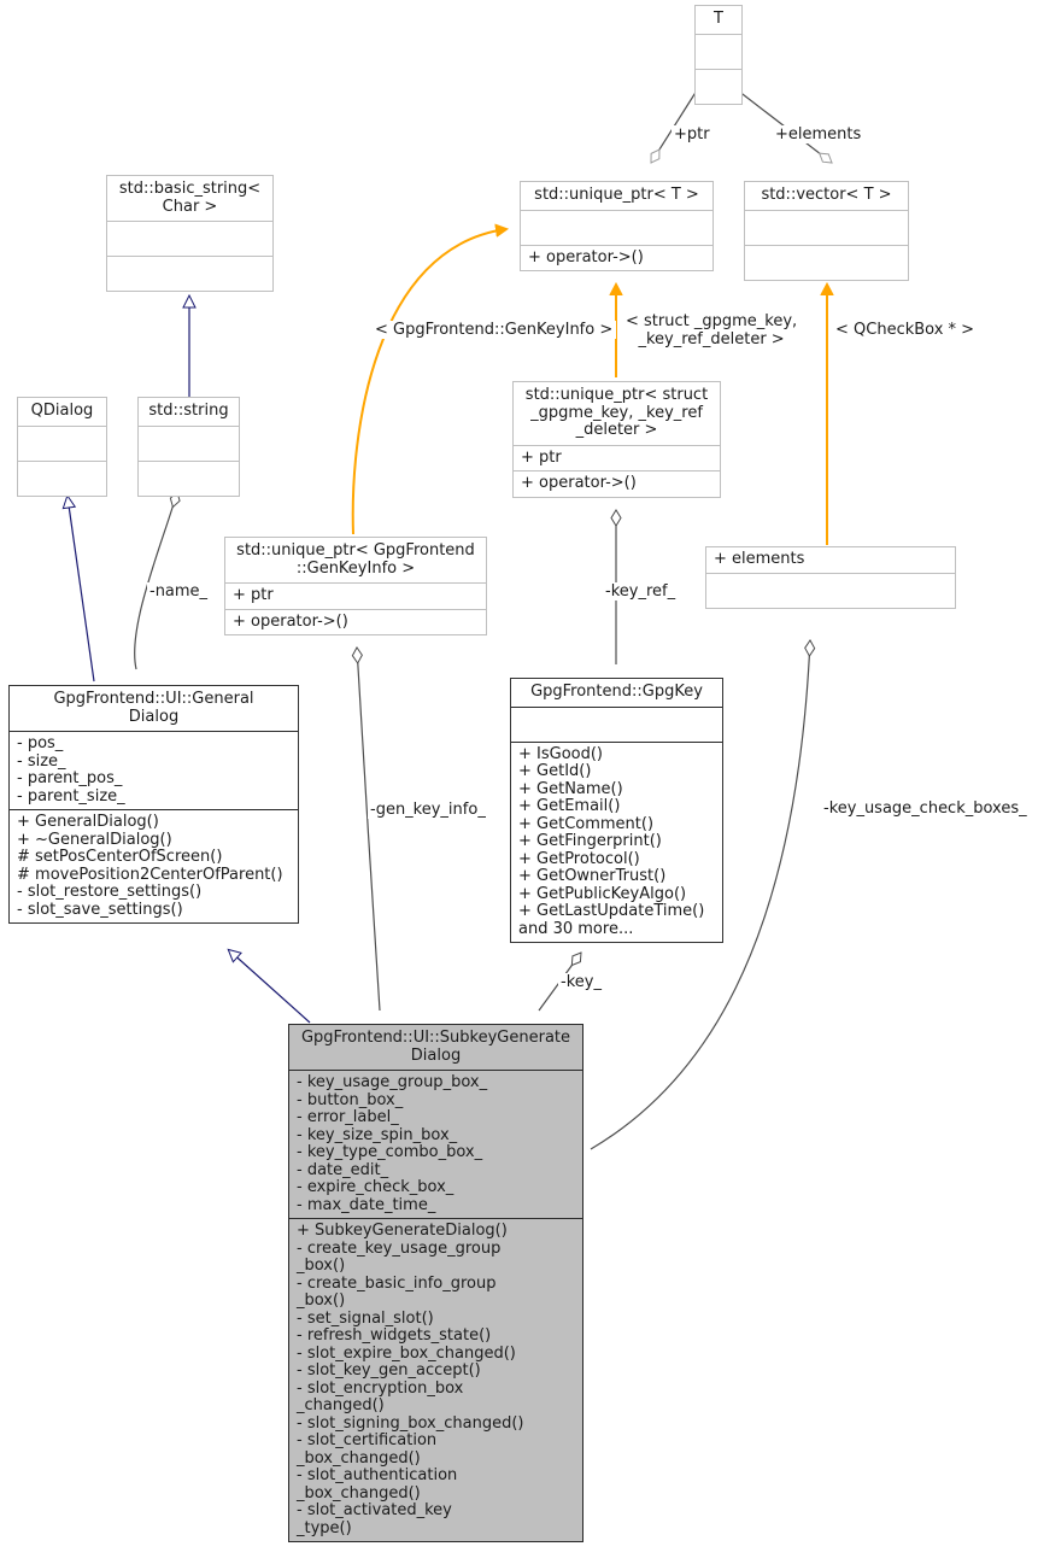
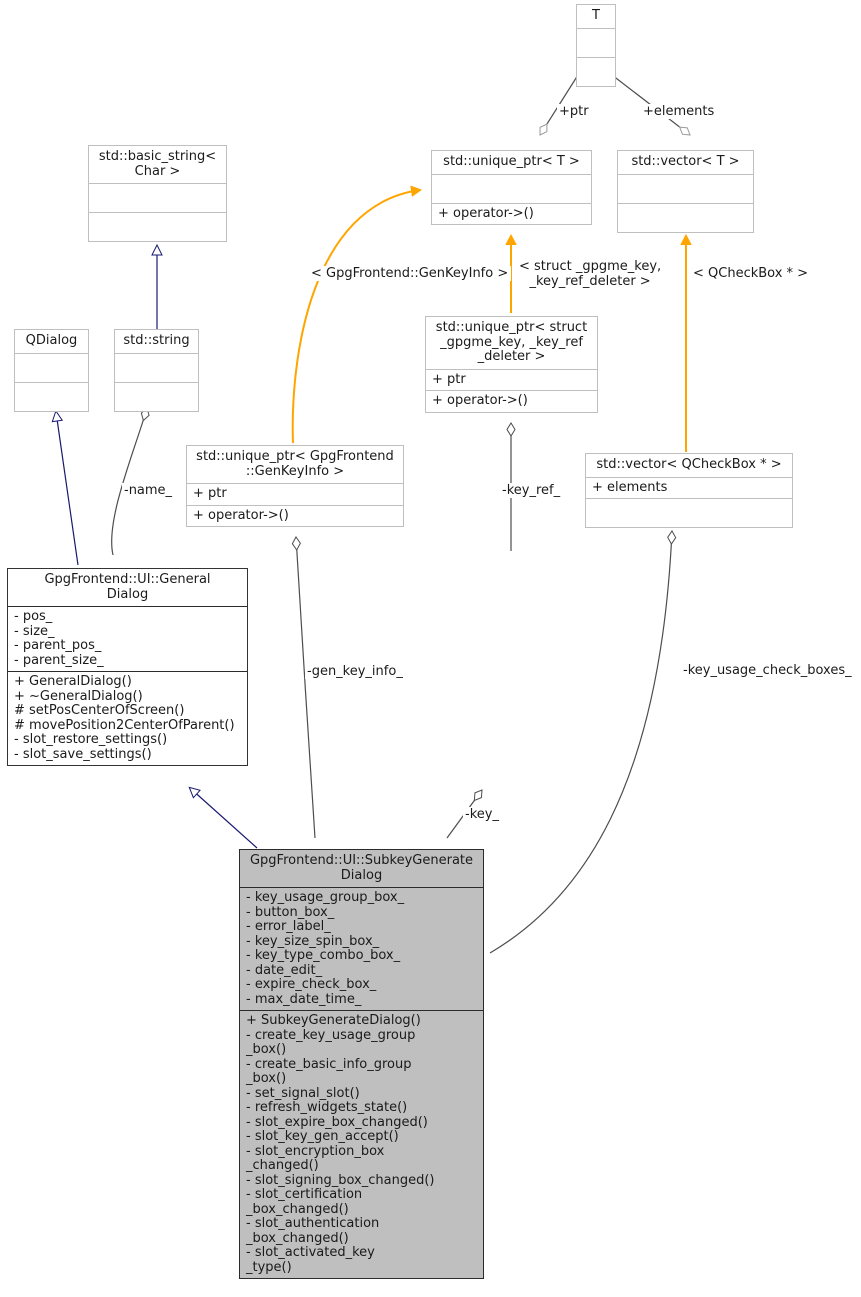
  T
  std::unique_ptr< T >
  + operator->()
  std::vector< T >
  std::basic_string<
  Char >
  QDialog
  std::string
  std::unique_ptr< GpgFrontend
  ::GenKeyInfo >
  + ptr
  + operator->()
  std::unique_ptr< struct
  _gpgme_key, _key_ref
  _deleter >
  + ptr
  + operator->()
+ std::vector< QCheckBox * >
  + elements
  GpgFrontend::UI::General
  Dialog
  - pos_
  - size_
  - parent_pos_
  - parent_size_
  + GeneralDialog()
  + ~GeneralDialog()
  # setPosCenterOfScreen()
  # movePosition2CenterOfParent()
  - slot_restore_settings()
  - slot_save_settings()
- GpgFrontend::GpgKey
- + IsGood()
- + GetId()
- + GetName()
- + GetEmail()
- + GetComment()
- + GetFingerprint()
- + GetProtocol()
- + GetOwnerTrust()
- + GetPublicKeyAlgo()
- + GetLastUpdateTime()
- and 30 more...
  GpgFrontend::UI::SubkeyGenerate
  Dialog
  - key_usage_group_box_
  - button_box_
  - error_label_
  - key_size_spin_box_
  - key_type_combo_box_
  - date_edit_
  - expire_check_box_
  - max_date_time_
  + SubkeyGenerateDialog()
  - create_key_usage_group
  _box()
  - create_basic_info_group
  _box()
  - set_signal_slot()
  - refresh_widgets_state()
  - slot_expire_box_changed()
  - slot_key_gen_accept()
  - slot_encryption_box
  _changed()
  - slot_signing_box_changed()
  - slot_certification
  _box_changed()
  - slot_authentication
  _box_changed()
  - slot_activated_key
  _type()
  +ptr
  +elements
  < GpgFrontend::GenKeyInfo >
  < struct _gpgme_key,
  _key_ref_deleter >
  < QCheckBox * >
  -name_
  -gen_key_info_
  -key_ref_
  -key_
  -key_usage_check_boxes_
